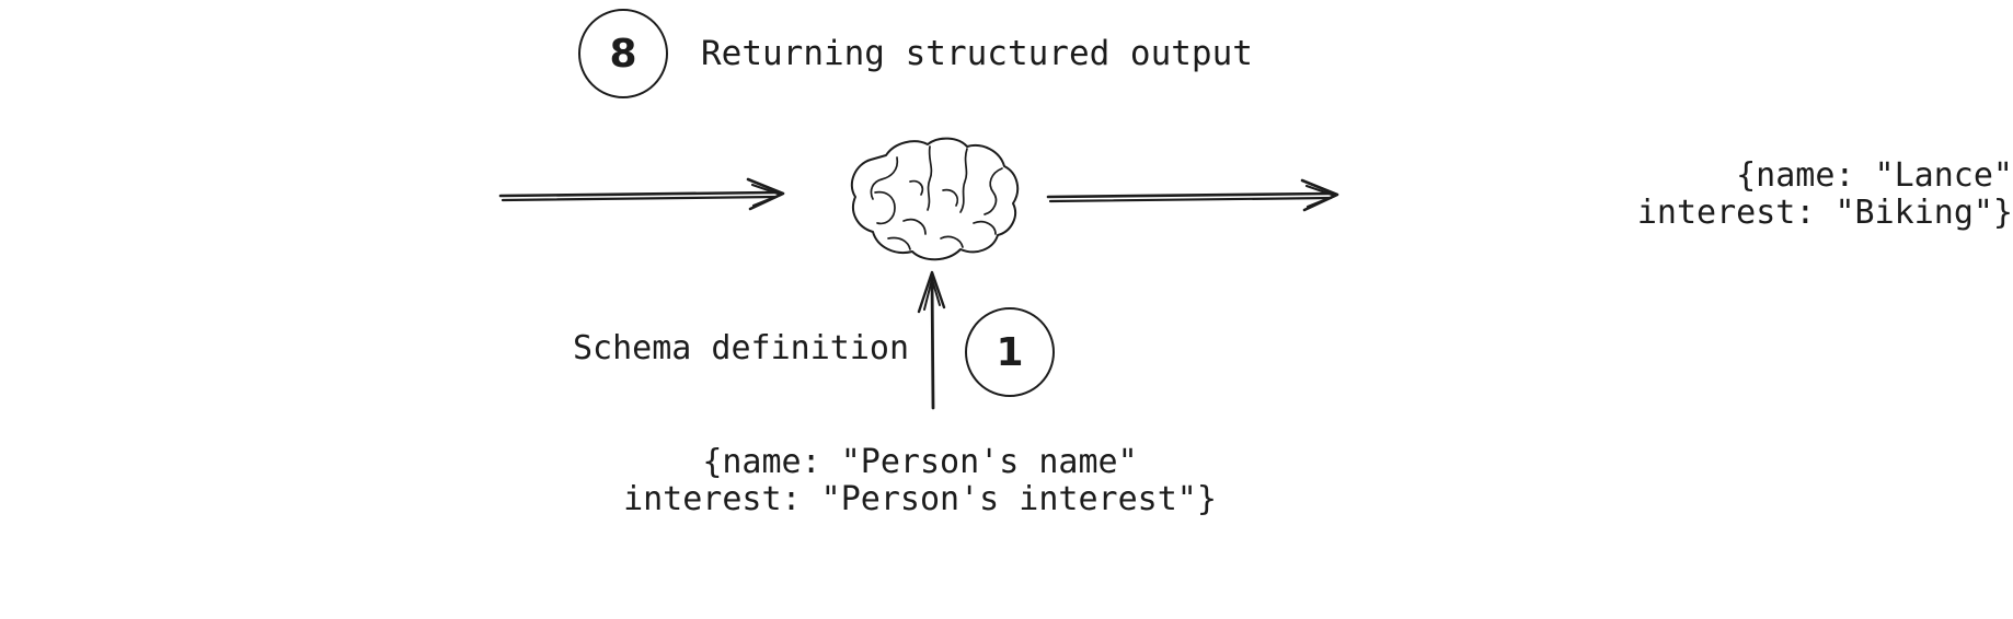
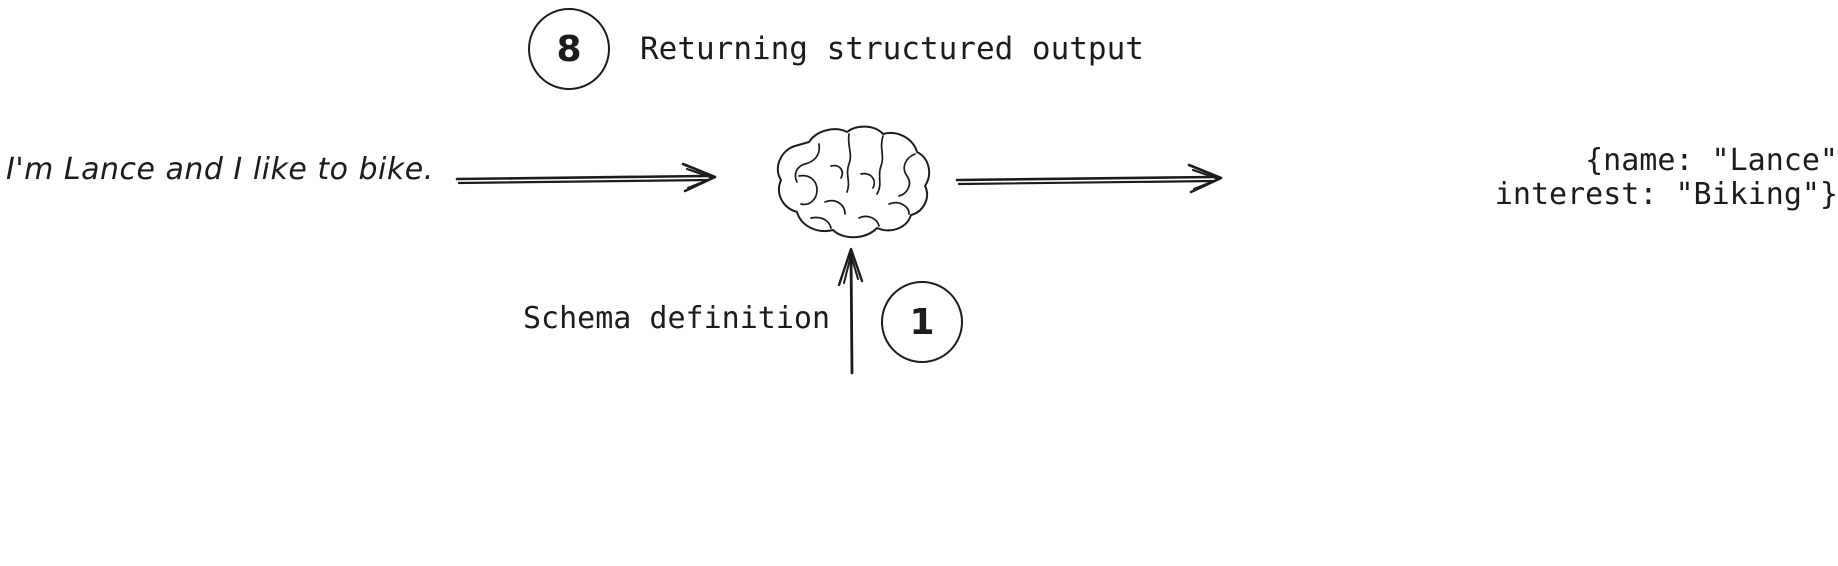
  8
  Returning structured output
+ I'm Lance and I like to bike.
  {name: "Lance"
  interest: "Biking"}
  Schema definition
  1
- {name: "Person's name"
- interest: "Person's interest"}
